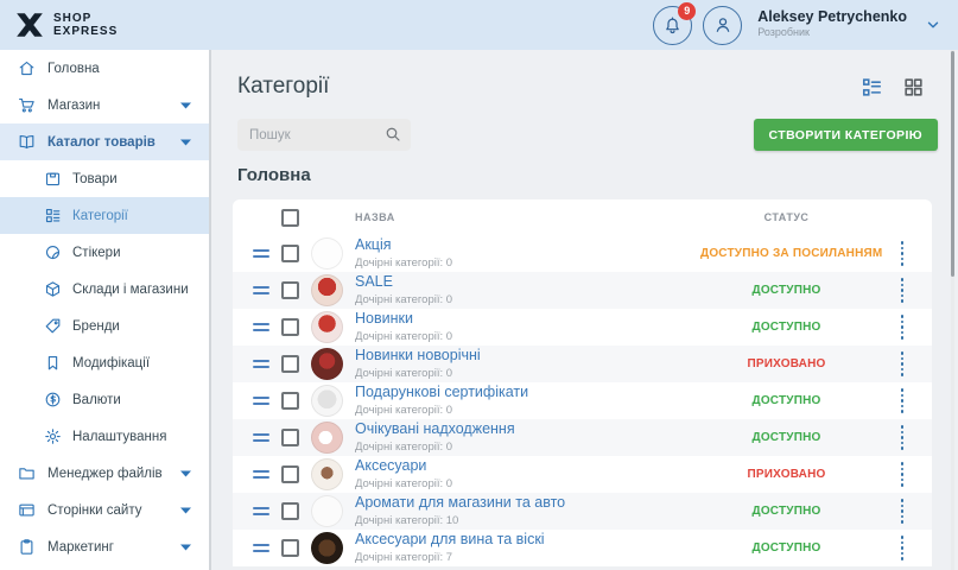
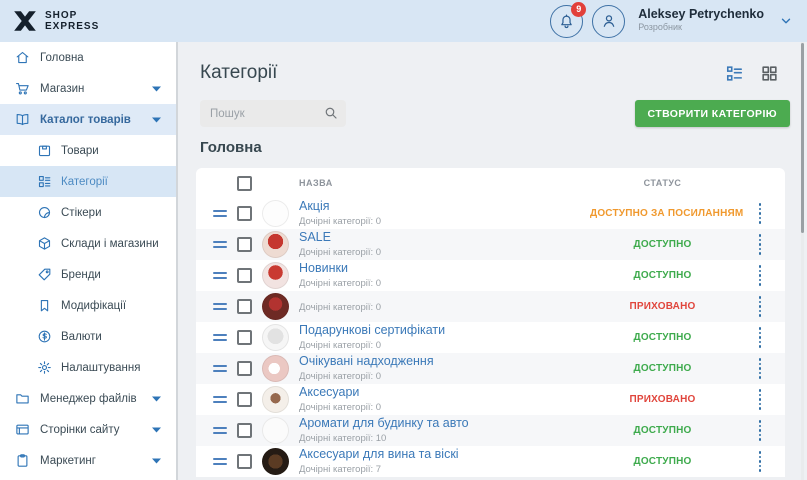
  SHOP
  EXPRESS
  9
  Aleksey Petrychenko
  Розробник
  Головна
  Магазин
  Каталог товарів
  Товари
  Категорії
  Стікери
  Склади і магазини
  Бренди
  Модифікації
  Валюти
  Налаштування
  Менеджер файлів
  Сторінки сайту
  Маркетинг
  Категорії
  Пошук
  СТВОРИТИ КАТЕГОРІЮ
  Головна
  НАЗВА
  СТАТУС
  Акція
  Дочірні категорії: 0
  ДОСТУПНО ЗА ПОСИЛАННЯМ
  SALE
  Дочірні категорії: 0
  ДОСТУПНО
  Новинки
  Дочірні категорії: 0
  ДОСТУПНО
- Новинки новорічні
  Дочірні категорії: 0
  ПРИХОВАНО
  Подарункові сертифікати
  Дочірні категорії: 0
  ДОСТУПНО
  Очікувані надходження
  Дочірні категорії: 0
  ДОСТУПНО
  Аксесуари
  Дочірні категорії: 0
  ПРИХОВАНО
- Аромати для магазини та авто
+ Аромати для будинку та авто
  Дочірні категорії: 10
  ДОСТУПНО
  Аксесуари для вина та віскі
  Дочірні категорії: 7
  ДОСТУПНО
